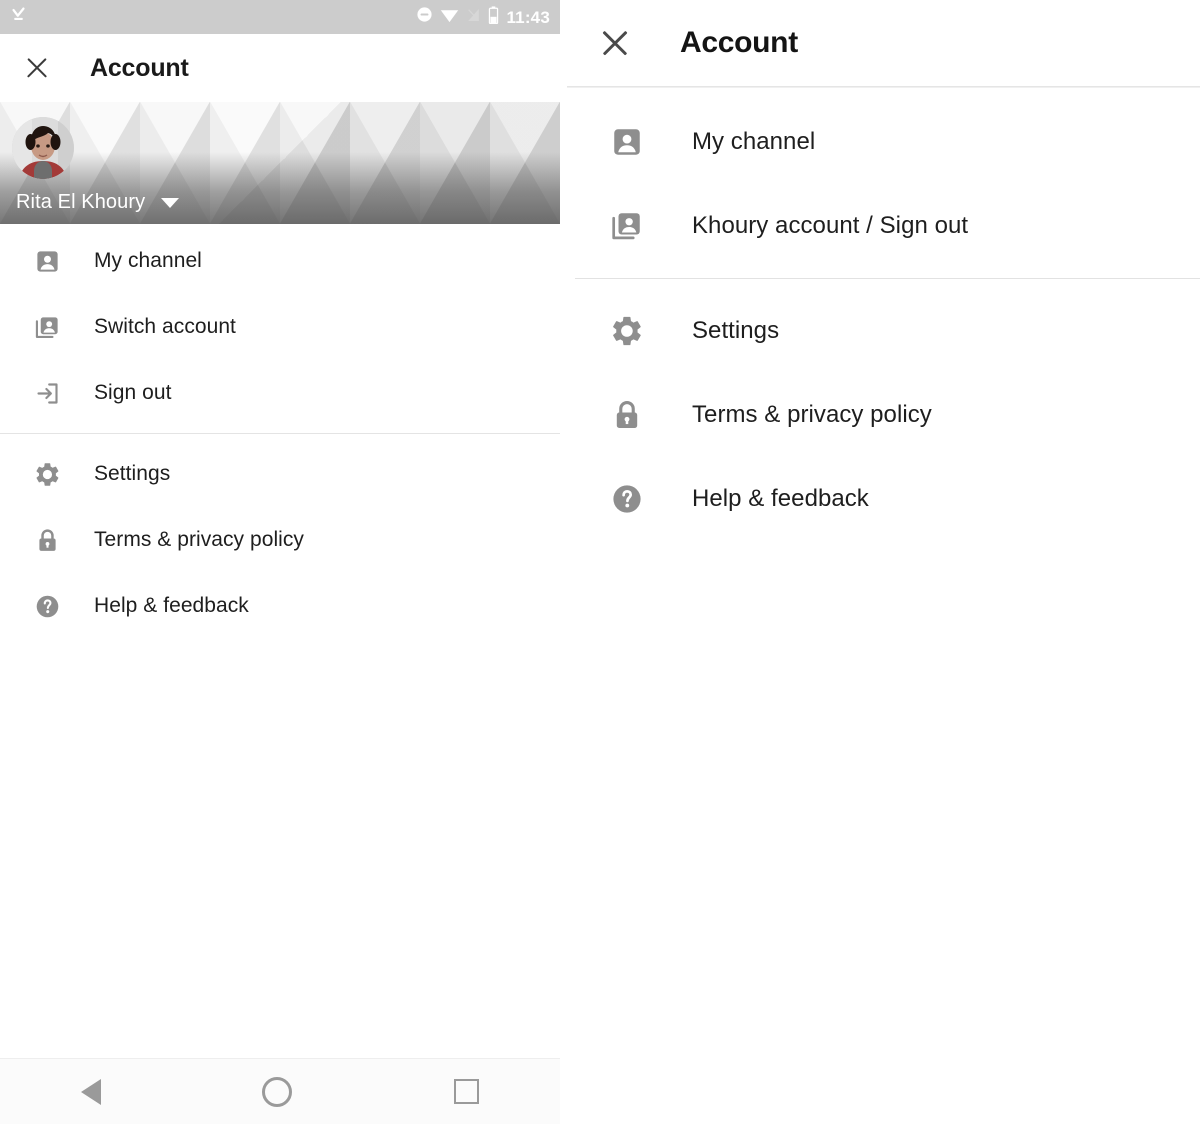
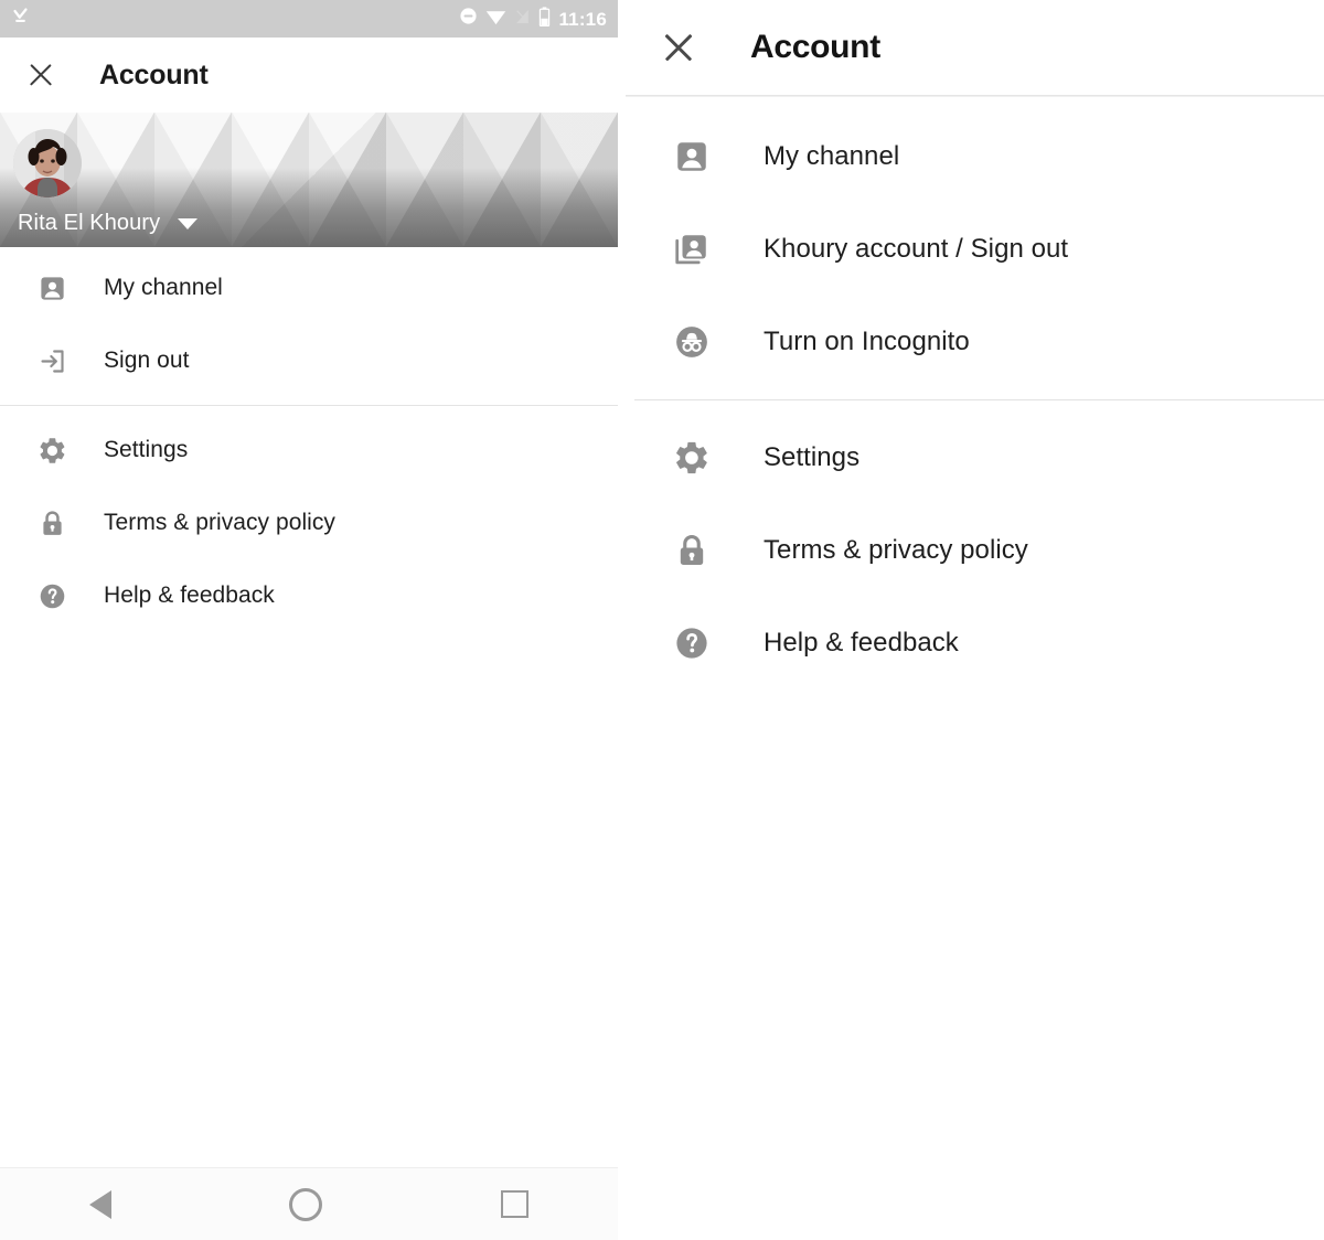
- 11:43
+ 11:16
  Account
  Rita El Khoury
  My channel
- Switch account
  Sign out
  Settings
  Terms & privacy policy
  Help & feedback
  Account
  My channel
  Khoury account / Sign out
+ Turn on Incognito
  Settings
  Terms & privacy policy
  Help & feedback
